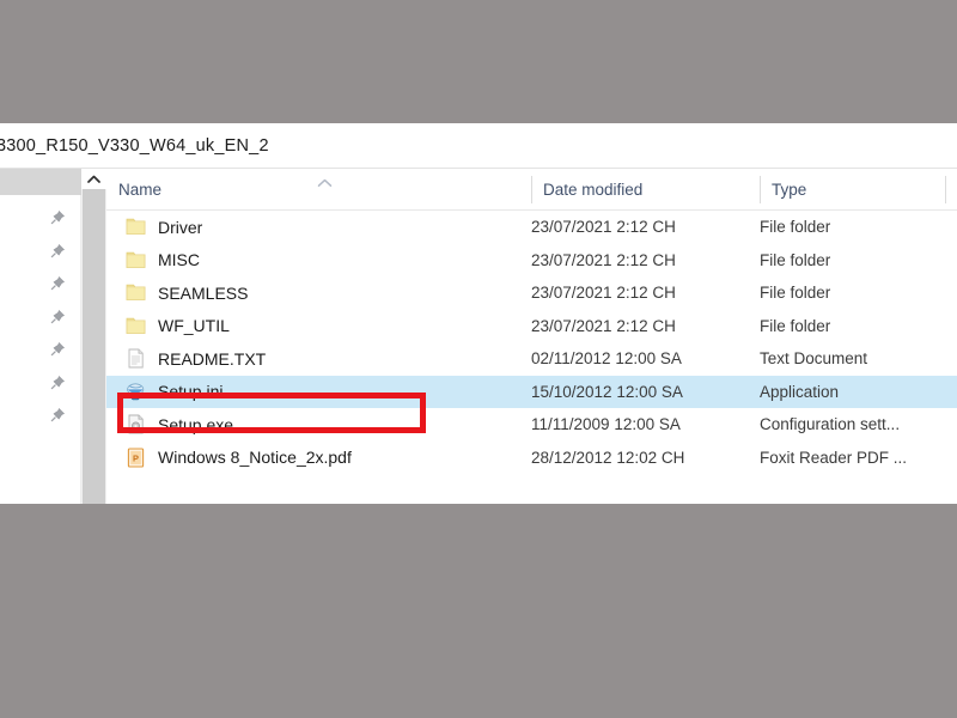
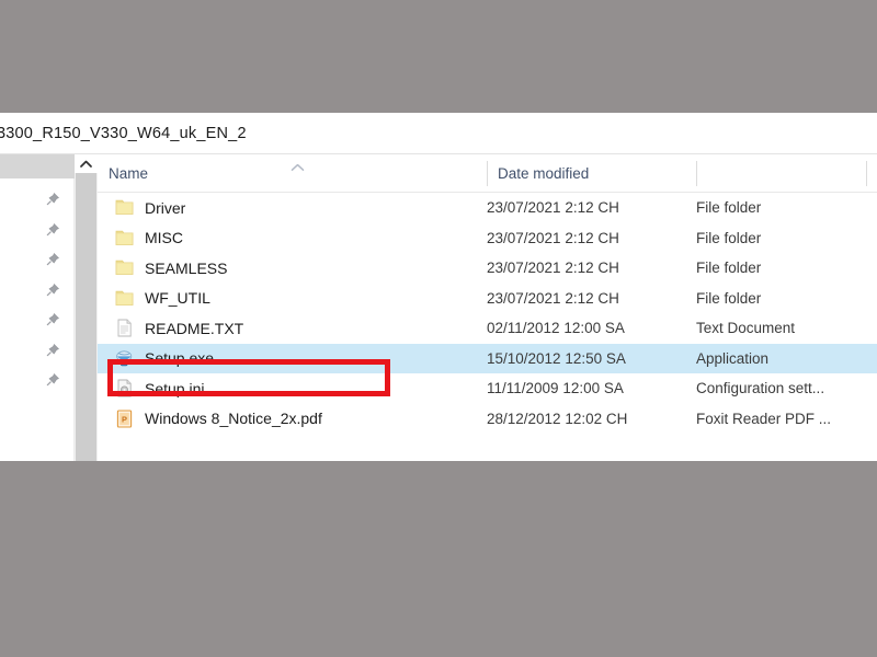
  3300_R150_V330_W64_uk_EN_2
  Name
  Date modified
- Type
  Driver
  23/07/2021 2:12 CH
  File folder
  MISC
  23/07/2021 2:12 CH
  File folder
  SEAMLESS
  23/07/2021 2:12 CH
  File folder
  WF_UTIL
  23/07/2021 2:12 CH
  File folder
  README.TXT
  02/11/2012 12:00 SA
  Text Document
- Setup.ini
+ Setup.exe
- 15/10/2012 12:00 SA
+ 15/10/2012 12:50 SA
  Application
- Setup.exe
+ Setup.ini
  11/11/2009 12:00 SA
  Configuration sett...
  P
  Windows 8_Notice_2x.pdf
  28/12/2012 12:02 CH
  Foxit Reader PDF ...
